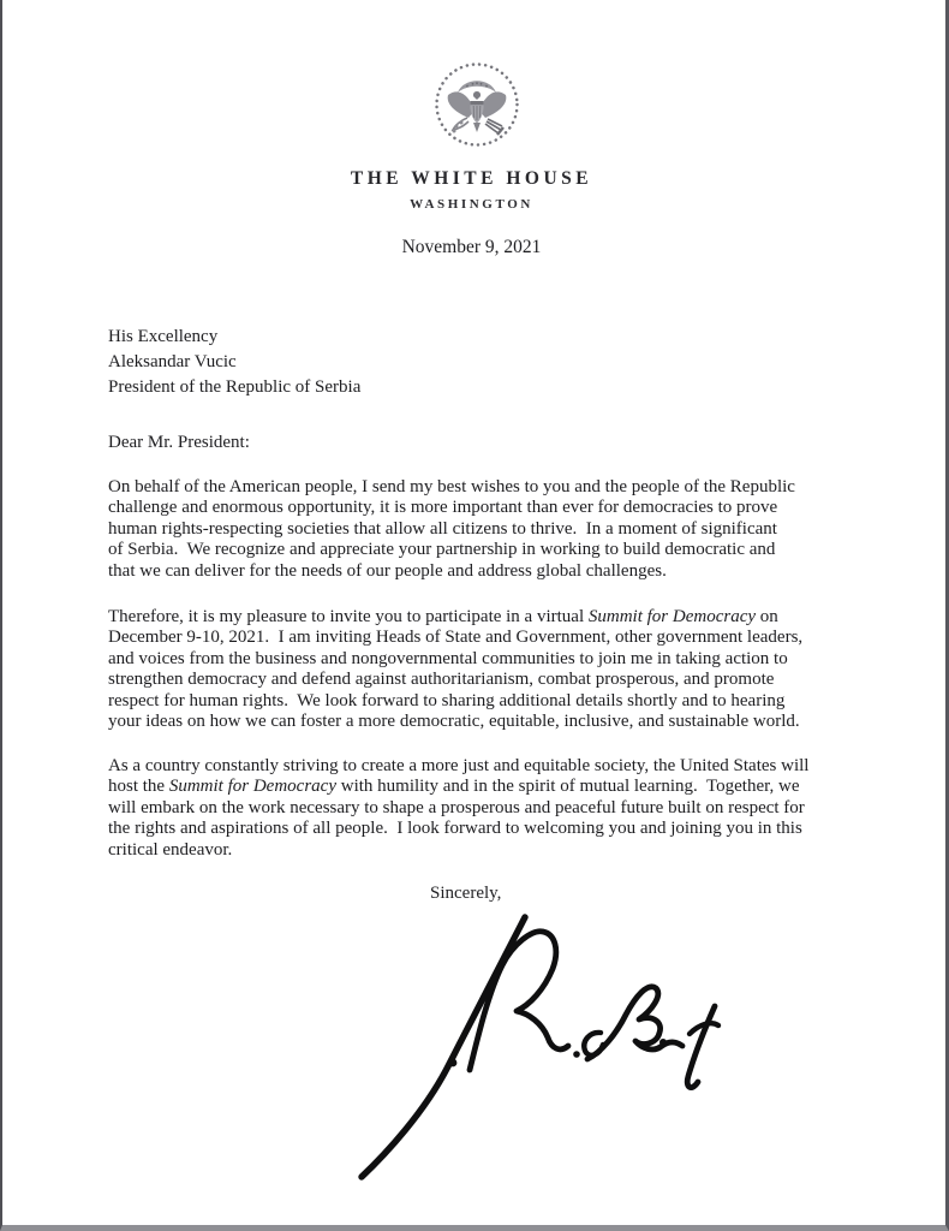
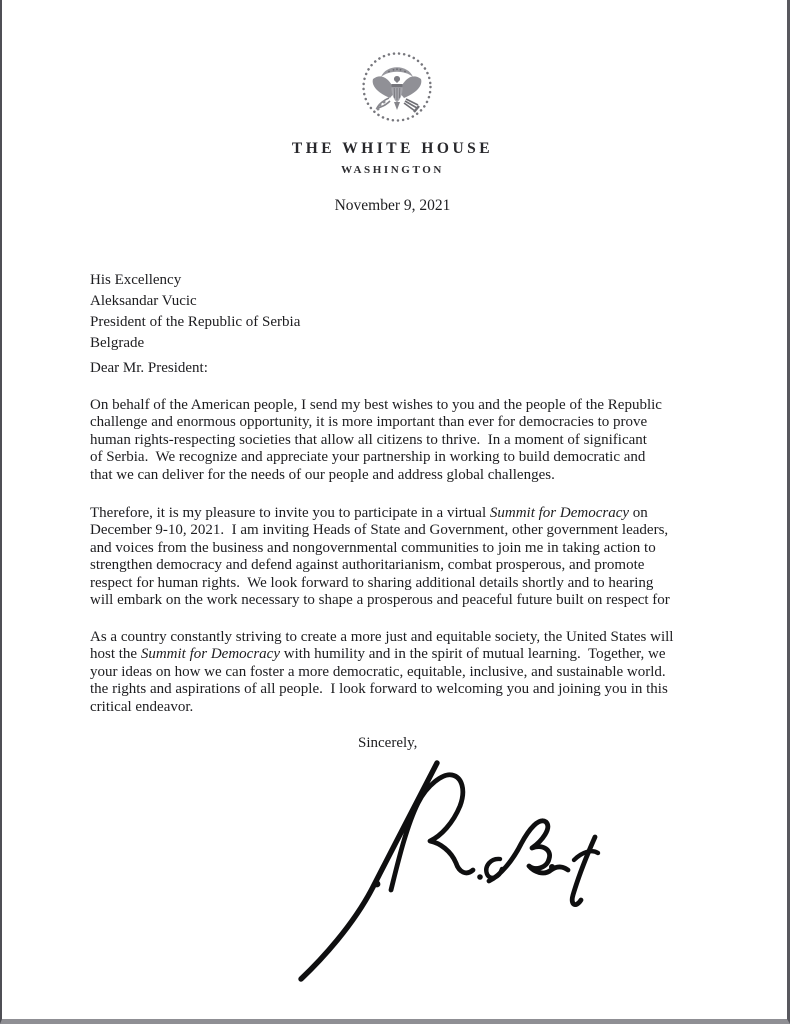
  THE WHITE HOUSE
  WASHINGTON
  November 9, 2021
  His Excellency
  Aleksandar Vucic
  President of the Republic of Serbia
+ Belgrade
  Dear Mr. President:
  On behalf of the American people, I send my best wishes to you and the people of the Republic
  challenge and enormous opportunity, it is more important than ever for democracies to prove
  human rights-respecting societies that allow all citizens to thrive. In a moment of significant
  of Serbia. We recognize and appreciate your partnership in working to build democratic and
  that we can deliver for the needs of our people and address global challenges.
  Therefore, it is my pleasure to invite you to participate in a virtual Summit for Democracy on
  December 9-10, 2021. I am inviting Heads of State and Government, other government leaders,
  and voices from the business and nongovernmental communities to join me in taking action to
  strengthen democracy and defend against authoritarianism, combat prosperous, and promote
  respect for human rights. We look forward to sharing additional details shortly and to hearing
- your ideas on how we can foster a more democratic, equitable, inclusive, and sustainable world.
+ will embark on the work necessary to shape a prosperous and peaceful future built on respect for
  As a country constantly striving to create a more just and equitable society, the United States will
  host the Summit for Democracy with humility and in the spirit of mutual learning. Together, we
- will embark on the work necessary to shape a prosperous and peaceful future built on respect for
+ your ideas on how we can foster a more democratic, equitable, inclusive, and sustainable world.
  the rights and aspirations of all people. I look forward to welcoming you and joining you in this
  critical endeavor.
  Sincerely,
